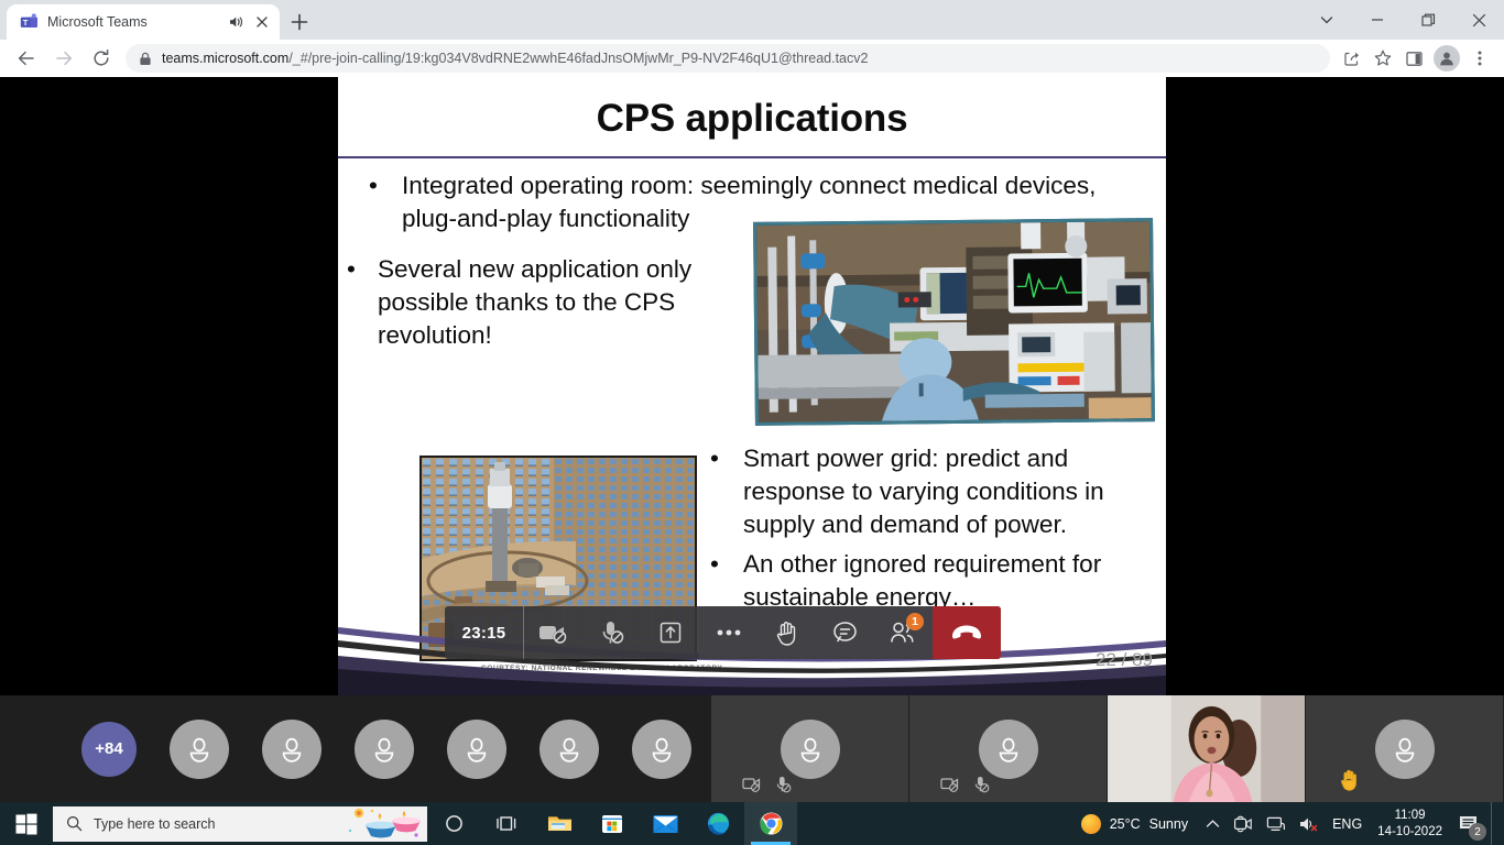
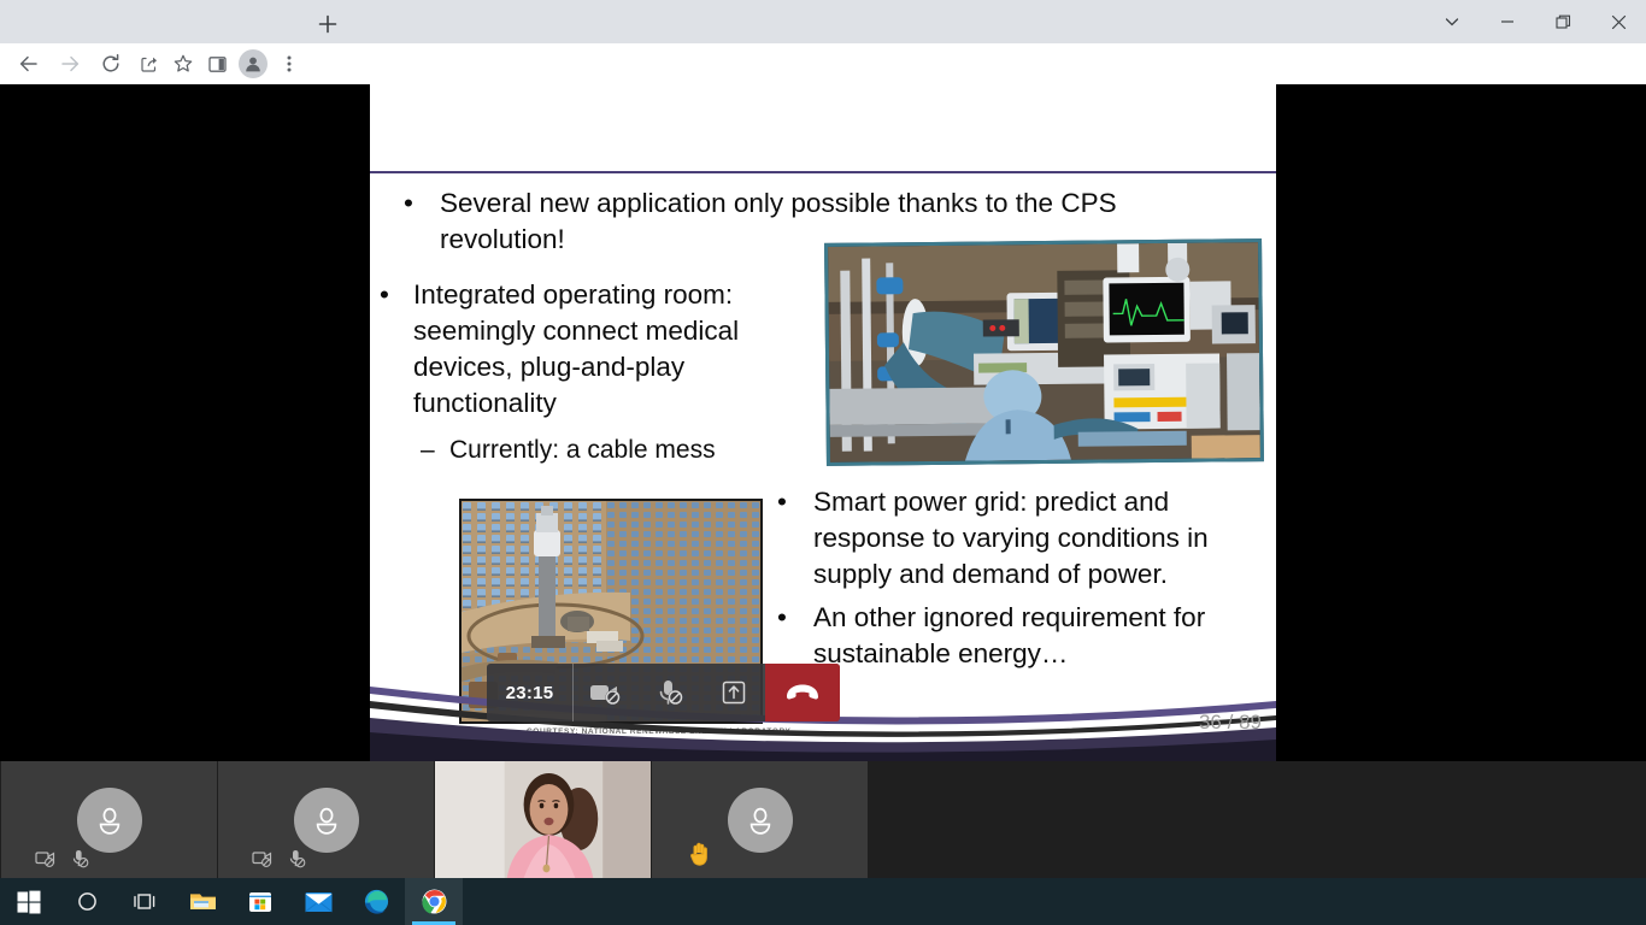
- T
- Microsoft Teams
- teams.microsoft.com/_#/pre-join-calling/19:kg034V8vdRNE2wwhE46fadJnsOMjwMr_P9-NV2F46qU1@thread.tacv2
- CPS applications
  •
- Integrated operating room: seemingly connect medical devices, plug-and-play functionality
+ Several new application only possible thanks to the CPS revolution!
  •
- Several new application only possible thanks to the CPS revolution!
+ Integrated operating room: seemingly connect medical devices, plug-and-play functionality
+ –
+ Currently: a cable mess
  •
  Smart power grid: predict and response to varying conditions in supply and demand of power.
  •
  An other ignored requirement for sustainable energy…
- 22 / 89
+ 36 / 89
  23:15
- 1
- +84
- Type here to search
- 25°C
- Sunny
- ENG
- 11:09
- 14-10-2022
- 2
